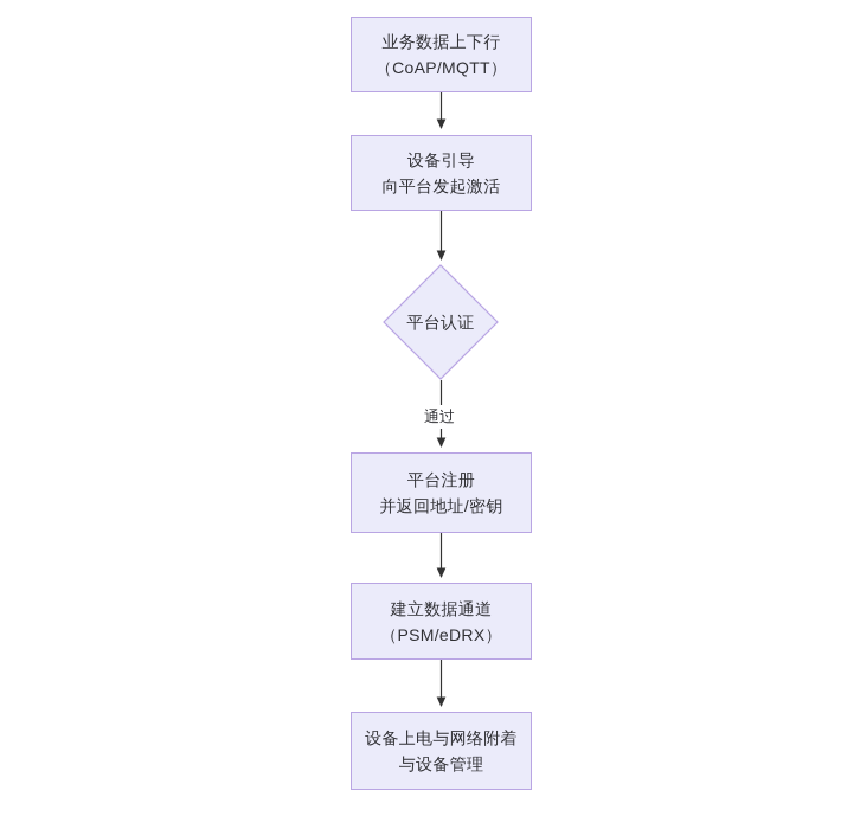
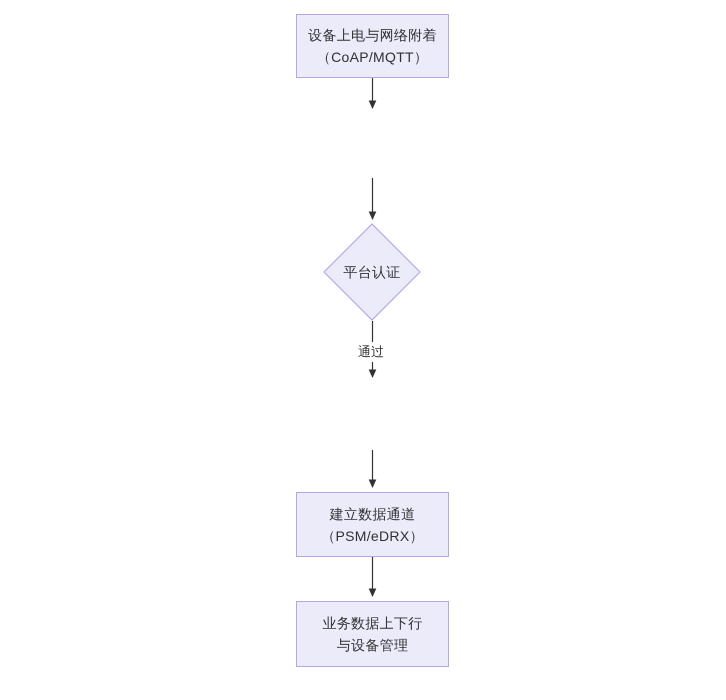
- 业务数据上下行
+ 设备上电与网络附着
  （CoAP/MQTT）
- 设备引导
- 向平台发起激活
  平台认证
  通过
- 平台注册
- 并返回地址/密钥
  建立数据通道
  （PSM/eDRX）
- 设备上电与网络附着
+ 业务数据上下行
  与设备管理
